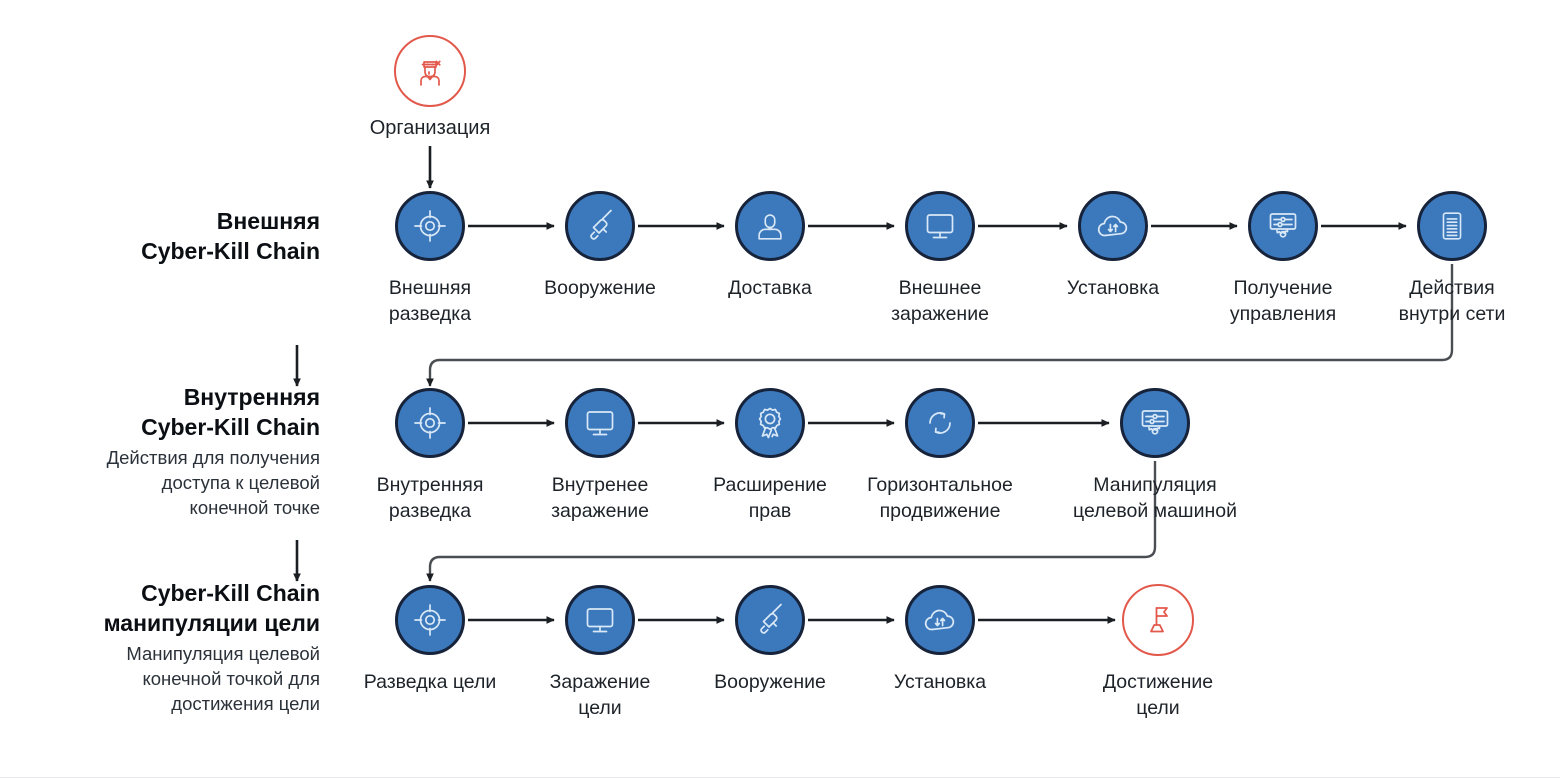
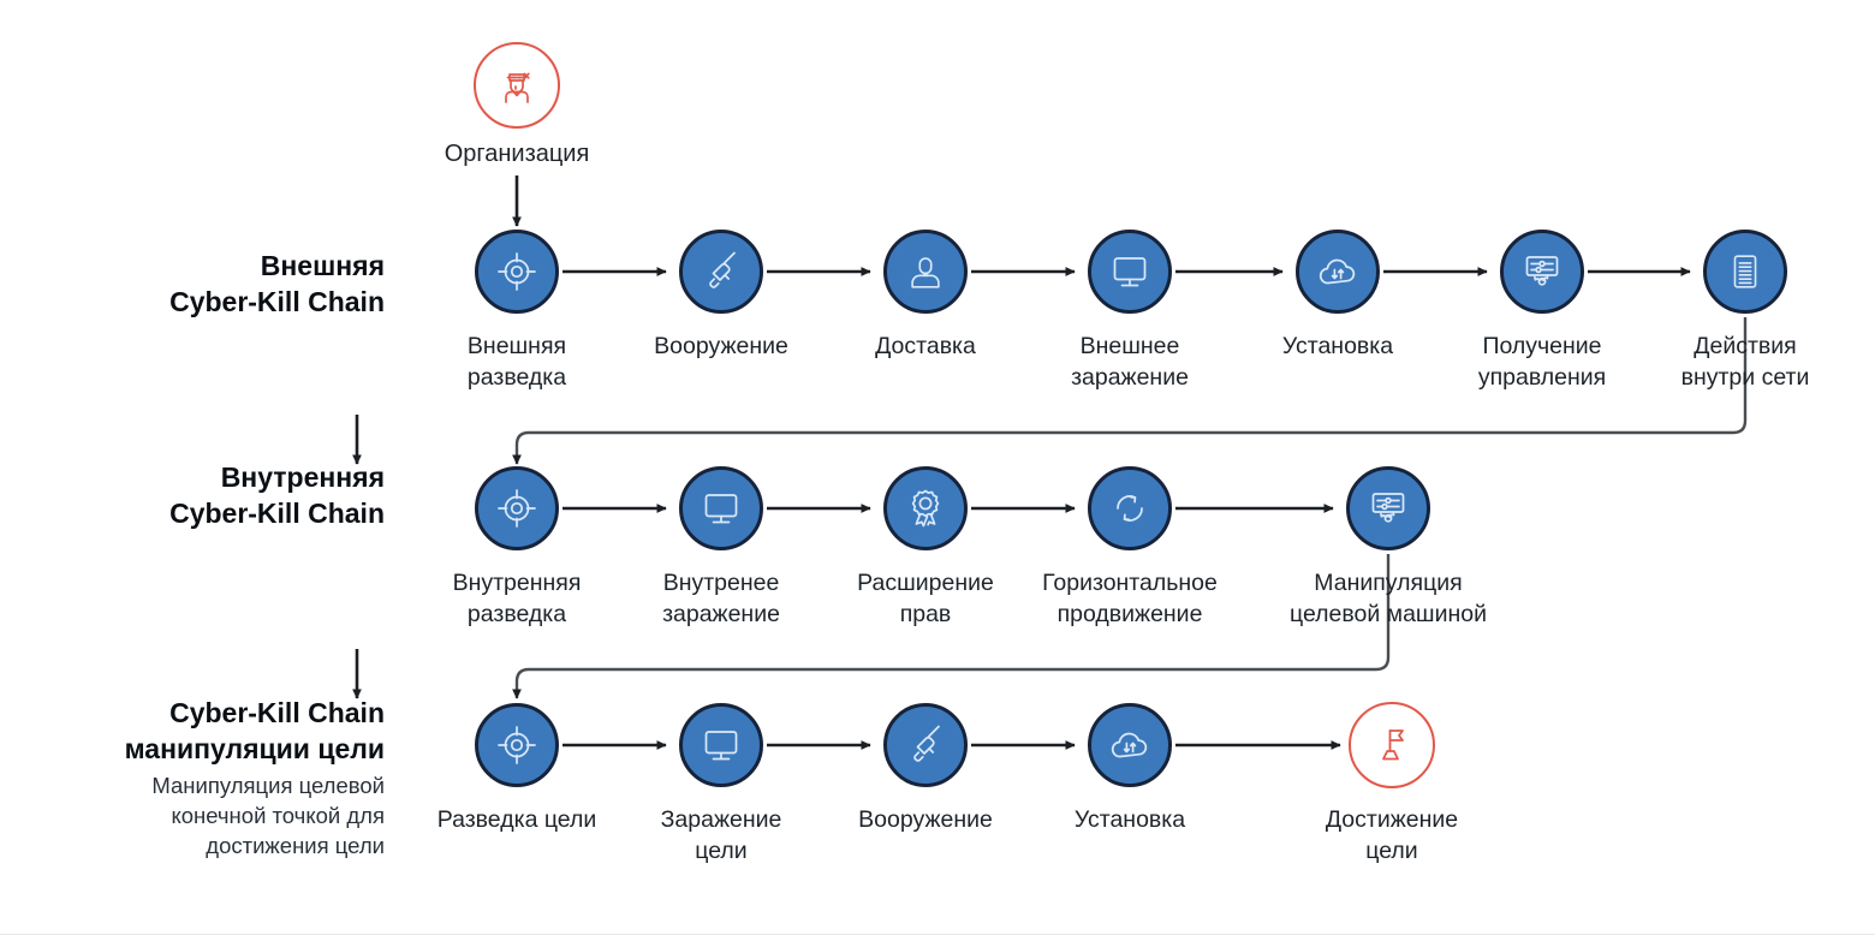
  Организация
  Внешняя
  Cyber-Kill Chain
  Внутренняя
  Cyber-Kill Chain
- Действия для получения
- доступа к целевой
- конечной точке
  Cyber-Kill Chain
  манипуляции цели
  Манипуляция целевой
  конечной точкой для
  достижения цели
  Внешняя
  разведка
  Вооружение
  Доставка
  Внешнее
  заражение
  Установка
  Получение
  управления
  Действия
  внутри сети
  Внутренняя
  разведка
  Внутренее
  заражение
  Расширение
  прав
  Горизонтальное
  продвижение
  Манипуляция
  целевой машиной
  Разведка цели
  Заражение
  цели
  Вооружение
  Установка
  Достижение
  цели
